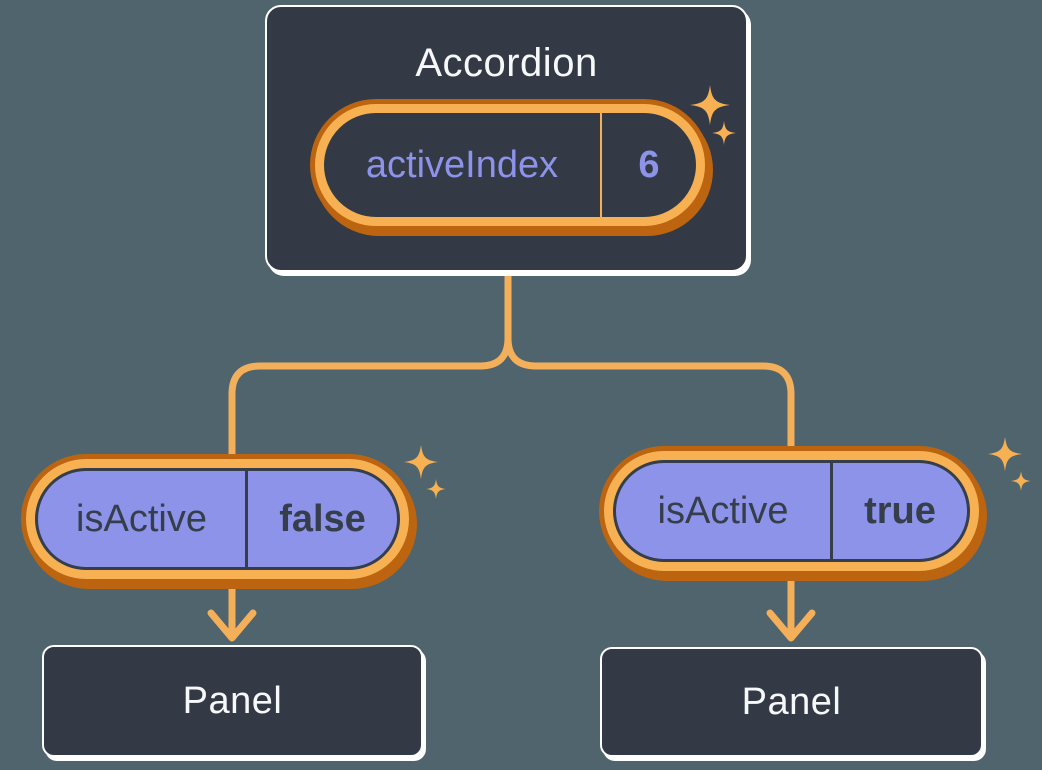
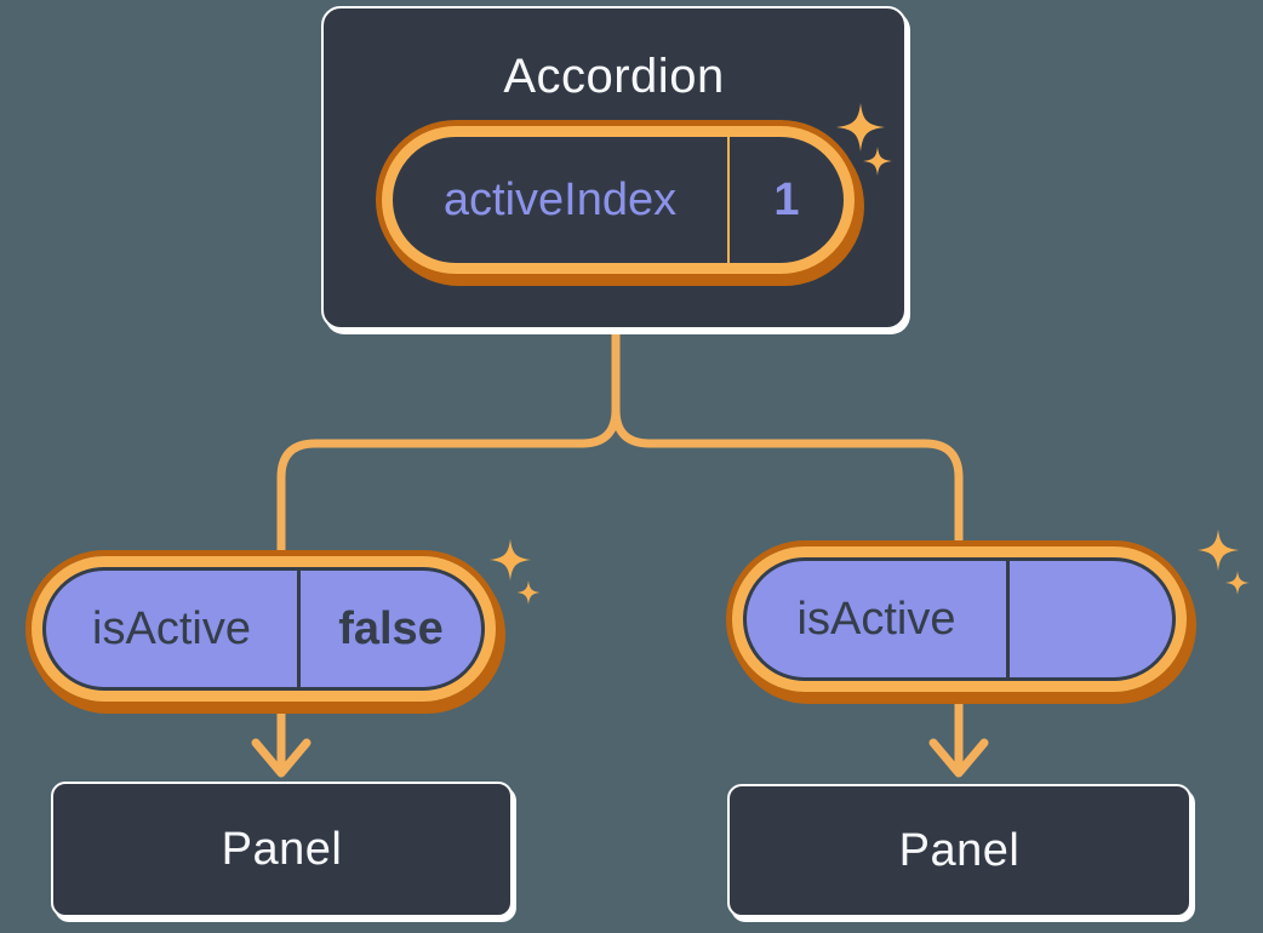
  Accordion
  activeIndex
- 6
+ 1
  isActive
  false
  isActive
- true
  Panel
  Panel
